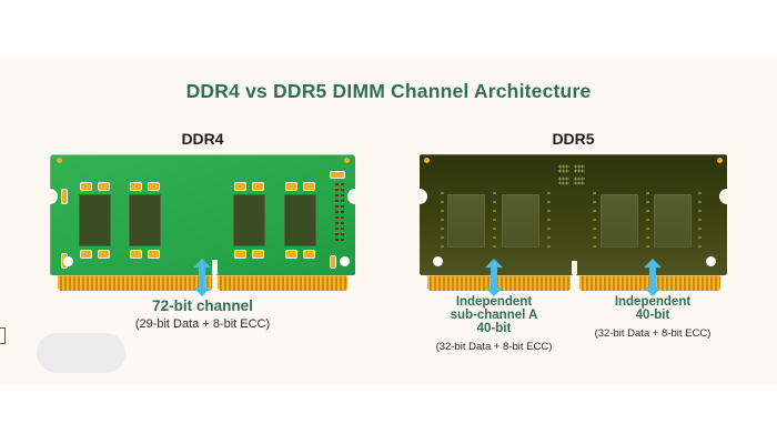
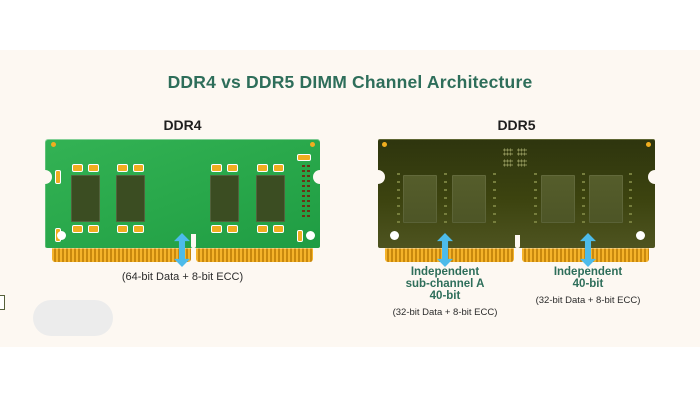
  DDR4 vs DDR5 DIMM Channel Architecture
  DDR4
  DDR5
- 72-bit channel
- (29-bit Data + 8-bit ECC)
+ (64-bit Data + 8-bit ECC)
  Independent
  sub-channel A
  40-bit
  (32-bit Data + 8-bit ECC)
  Independent
  40-bit
  (32-bit Data + 8-bit ECC)
